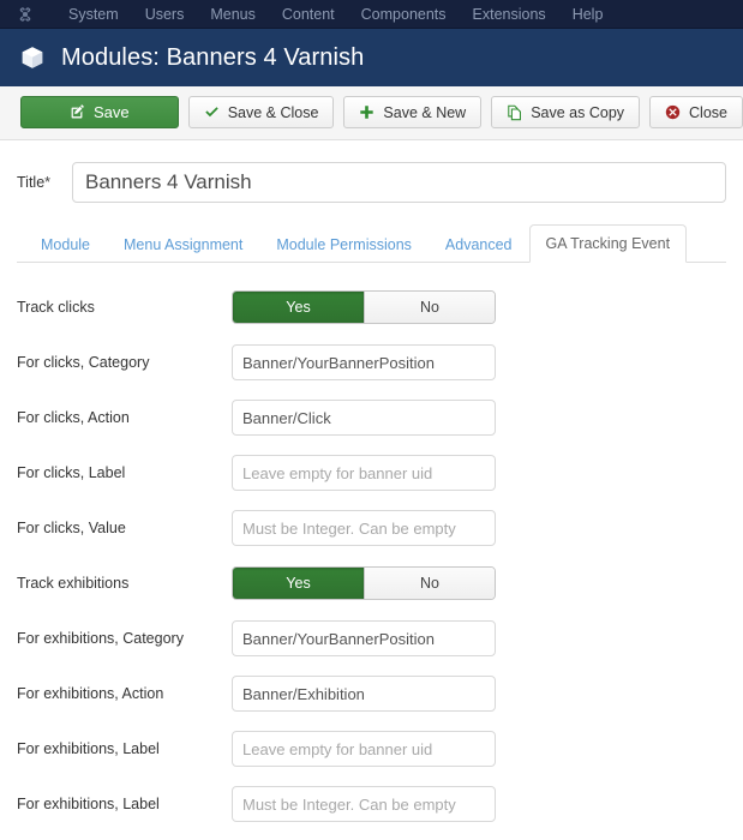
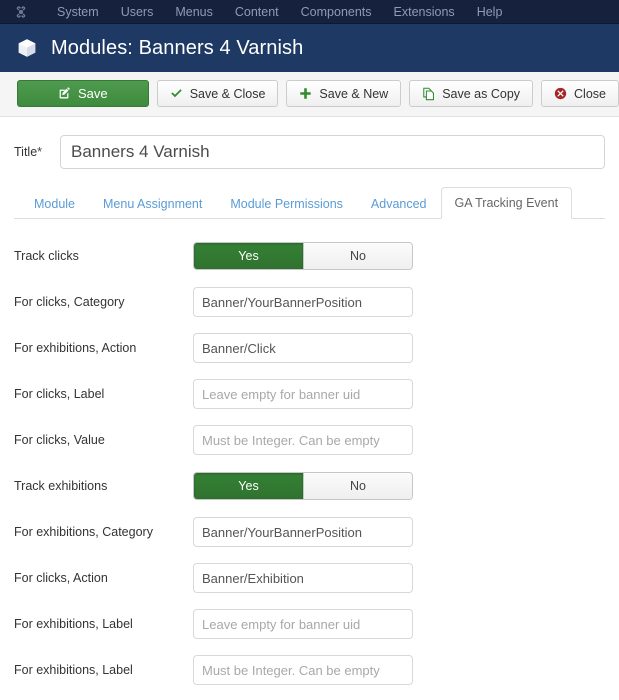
  System
  Users
  Menus
  Content
  Components
  Extensions
  Help
  Modules: Banners 4 Varnish
  Save
  Save & Close
  Save & New
  Save as Copy
  Close
  Title*
  Banners 4 Varnish
  Module
  Menu Assignment
  Module Permissions
  Advanced
  GA Tracking Event
  Track clicks
  Yes
  No
  For clicks, Category
  Banner/YourBannerPosition
- For clicks, Action
+ For exhibitions, Action
  Banner/Click
  For clicks, Label
  Leave empty for banner uid
  For clicks, Value
  Must be Integer. Can be empty
  Track exhibitions
  Yes
  No
  For exhibitions, Category
  Banner/YourBannerPosition
- For exhibitions, Action
+ For clicks, Action
  Banner/Exhibition
  For exhibitions, Label
  Leave empty for banner uid
  For exhibitions, Label
  Must be Integer. Can be empty
